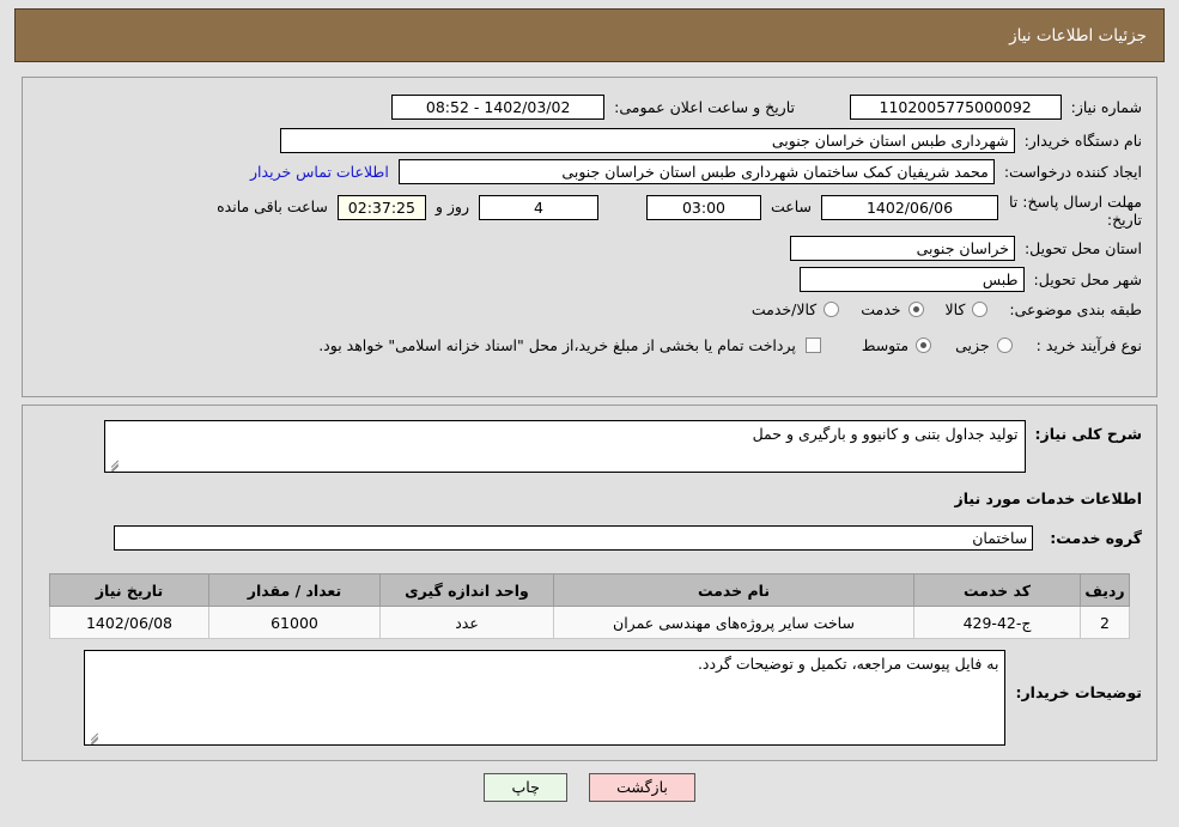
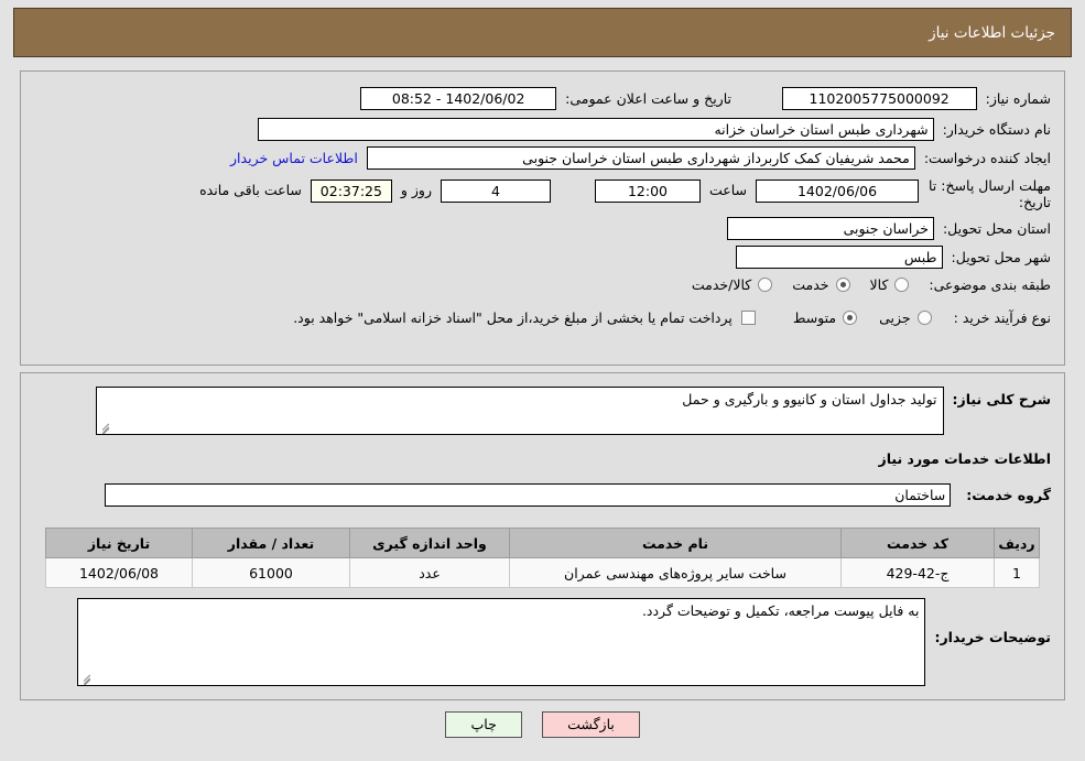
  جزئیات اطلاعات نیاز
  شماره نیاز:
  1102005775000092
  تاریخ و ساعت اعلان عمومی:
- 1402/03/02 - 08:52
+ 1402/06/02 - 08:52
  نام دستگاه خریدار:
- شهرداری طبس استان خراسان جنوبی
+ شهرداری طبس استان خراسان خزانه
  ایجاد کننده درخواست:
- محمد شریفیان کمک ساختمان شهرداری طبس استان خراسان جنوبی
+ محمد شریفیان کمک کاربرداز شهرداری طبس استان خراسان جنوبی
  اطلاعات تماس خریدار
  مهلت ارسال پاسخ: تا تاریخ:
  1402/06/06
  ساعت
- 03:00
+ 12:00
  4
  روز و
  02:37:25
  ساعت باقی مانده
  استان محل تحویل:
  خراسان جنوبی
  شهر محل تحویل:
  طبس
  طبقه بندی موضوعی:
  کالا
  خدمت
  کالا/خدمت
  نوع فرآیند خرید :
  جزیی
  متوسط
  پرداخت تمام یا بخشی از مبلغ خرید،از محل "اسناد خزانه اسلامی" خواهد بود.
  شرح کلی نیاز:
- تولید جداول بتنی و کانیوو و بارگیری و حمل
+ تولید جداول استان و کانیوو و بارگیری و حمل
  اطلاعات خدمات مورد نیاز
  گروه خدمت:
  ساختمان
  ردیف	کد خدمت	نام خدمت	واحد اندازه گیری	تعداد / مقدار	تاریخ نیاز
- 2	ج-42-429	ساخت سایر پروژه‌های مهندسی عمران	عدد	61000	1402/06/08
+ 1	ج-42-429	ساخت سایر پروژه‌های مهندسی عمران	عدد	61000	1402/06/08
  توضیحات خریدار:
  به فایل پیوست مراجعه، تکمیل و توضیحات گردد.
  بازگشت
  چاپ
